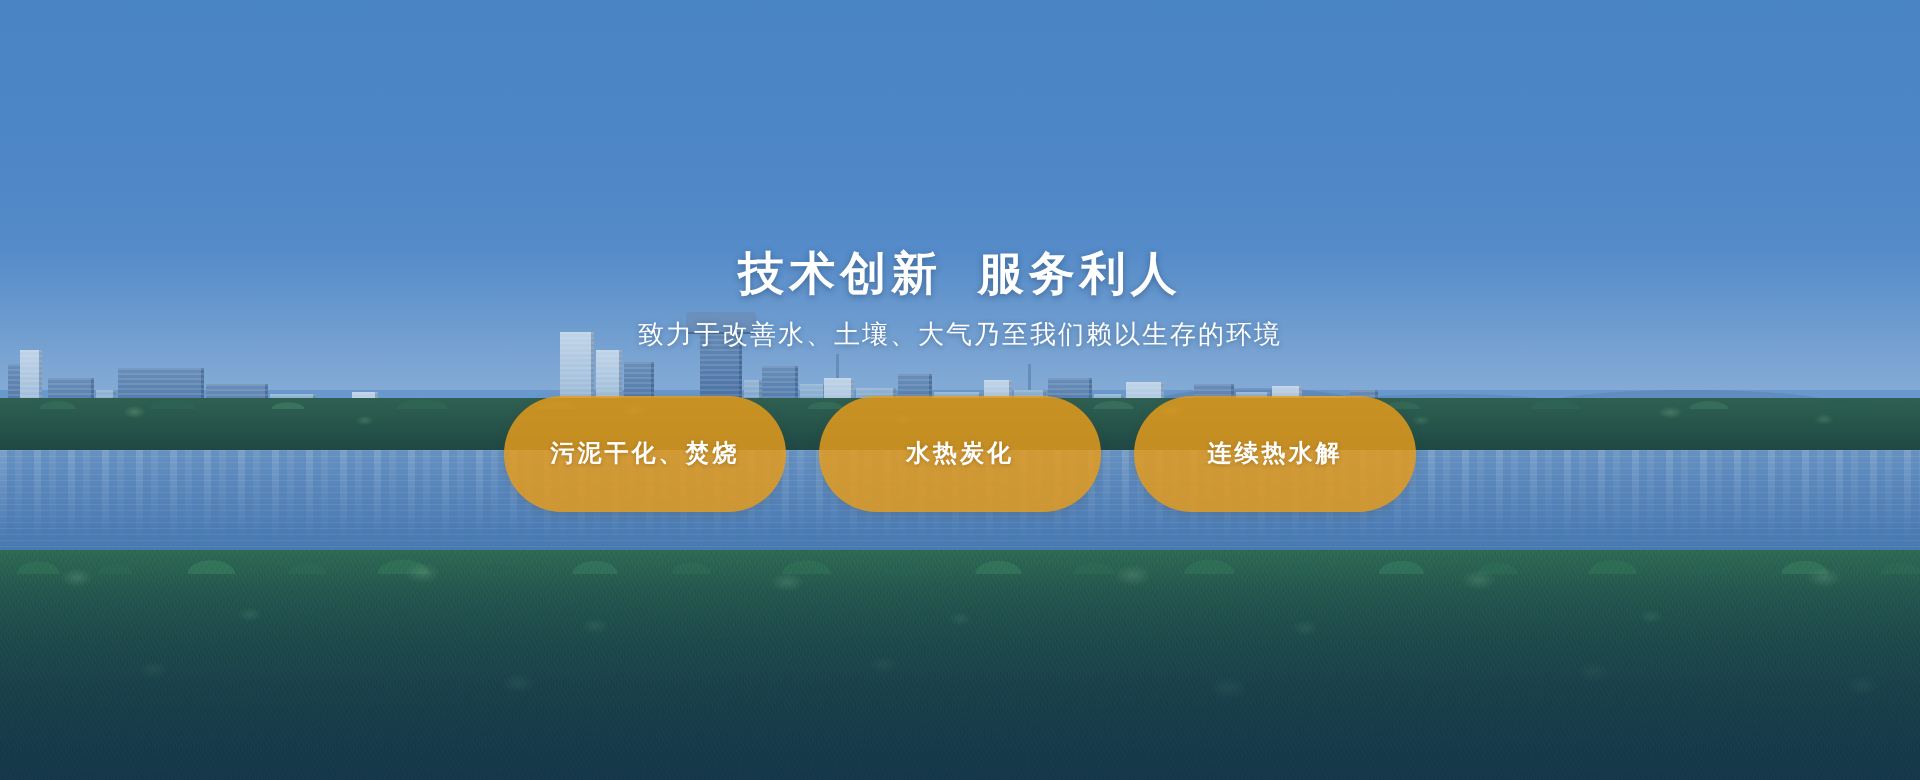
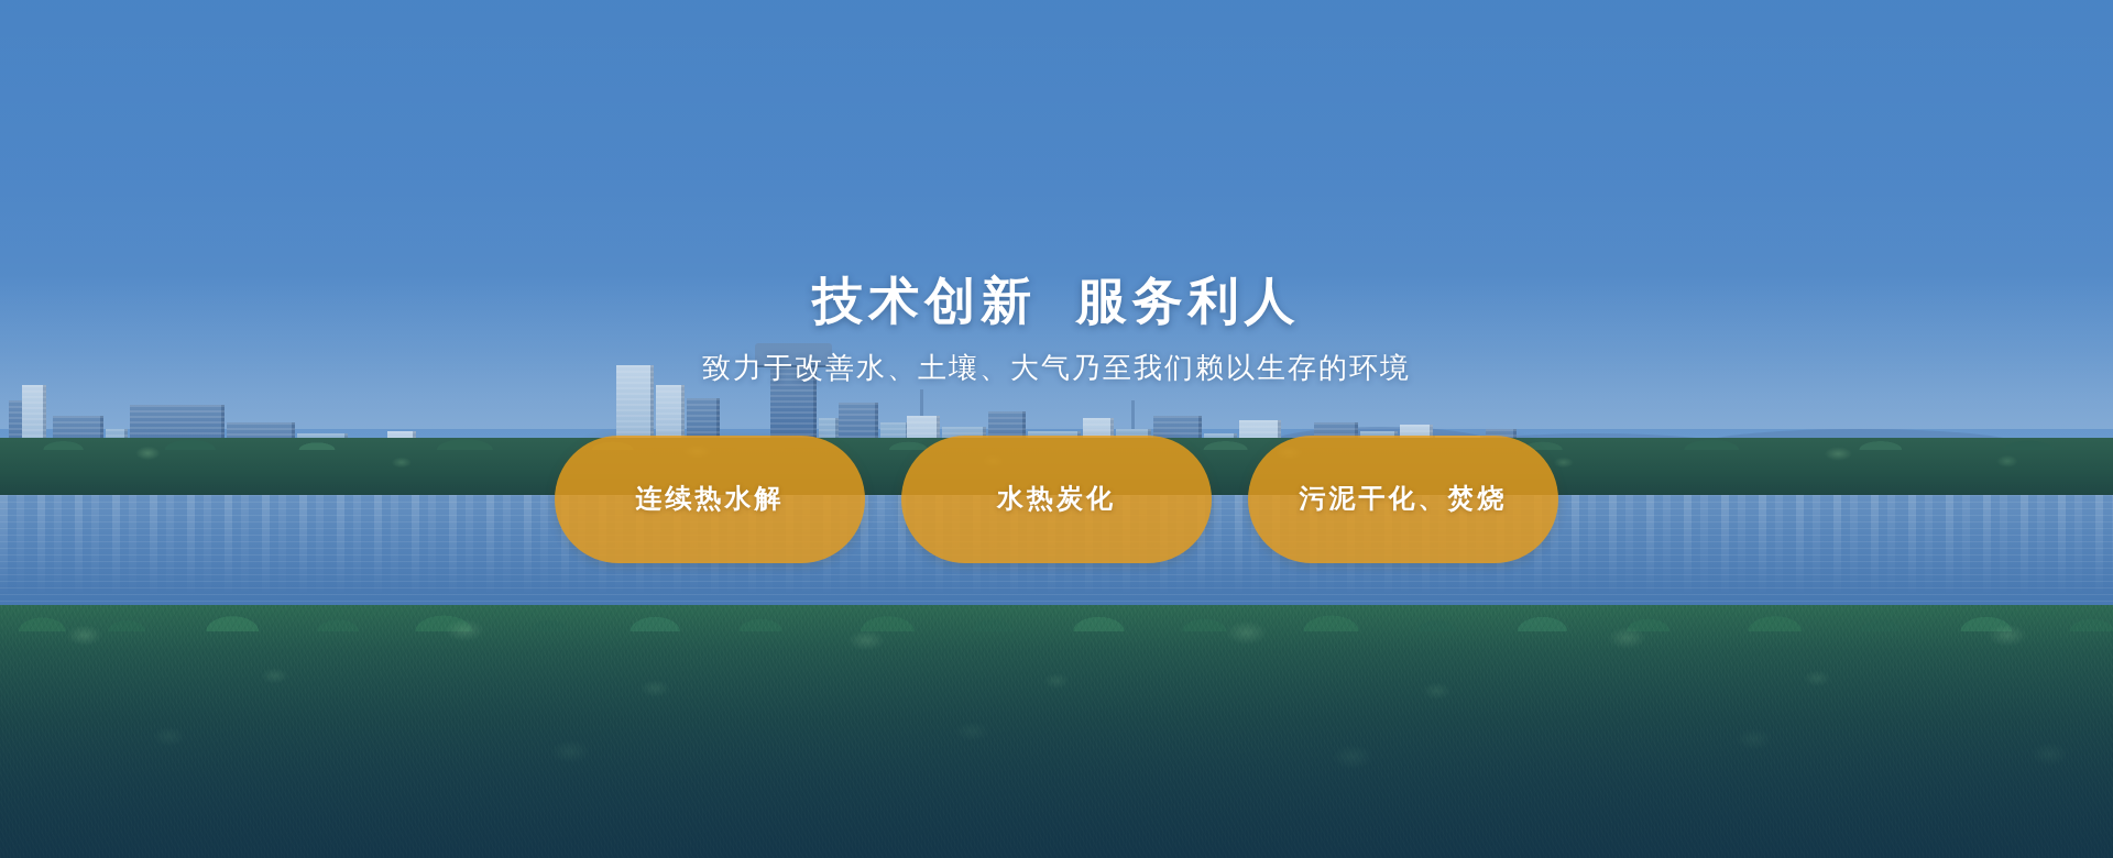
  技术创新 服务利人
  致力于改善水、土壤、大气乃至我们赖以生存的环境
- 污泥干化、焚烧
+ 连续热水解
  水热炭化
- 连续热水解
+ 污泥干化、焚烧
